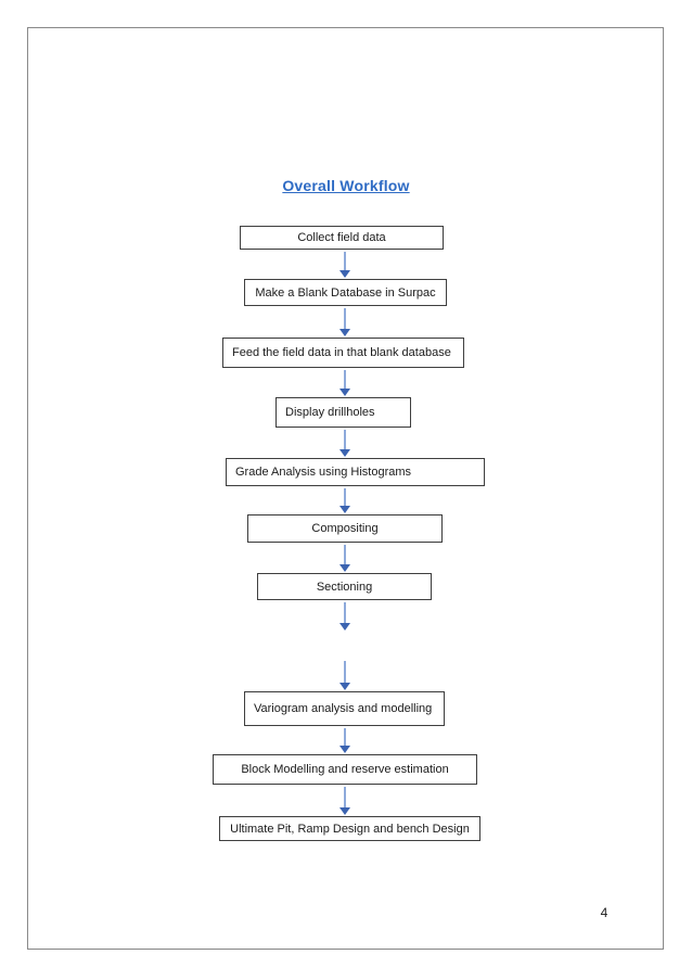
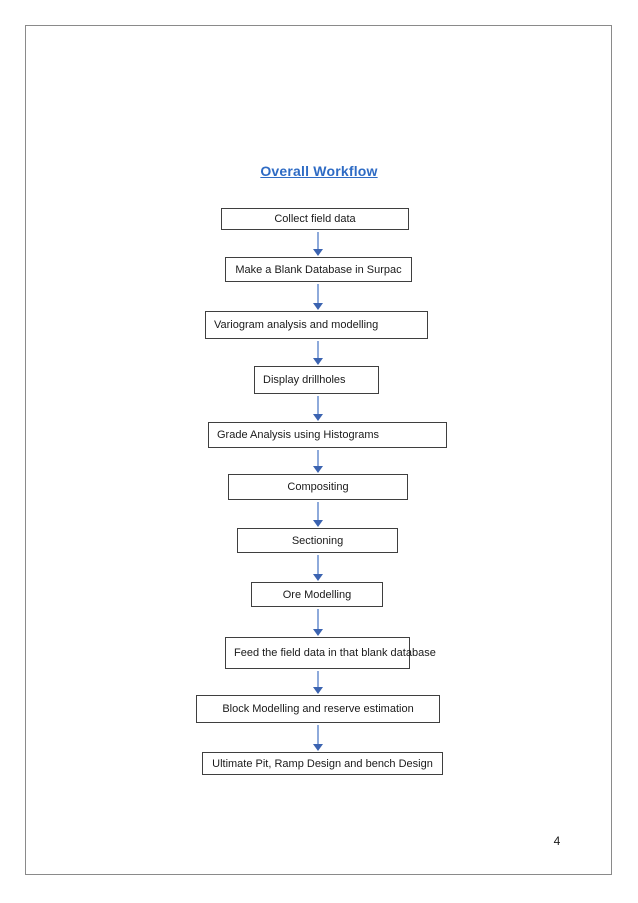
  Overall Workflow
  Collect field data
  Make a Blank Database in Surpac
- Feed the field data in that blank database
+ Variogram analysis and modelling
  Display drillholes
  Grade Analysis using Histograms
  Compositing
  Sectioning
+ Ore Modelling
- Variogram analysis and modelling
+ Feed the field data in that blank database
  Block Modelling and reserve estimation
  Ultimate Pit, Ramp Design and bench Design
  4
